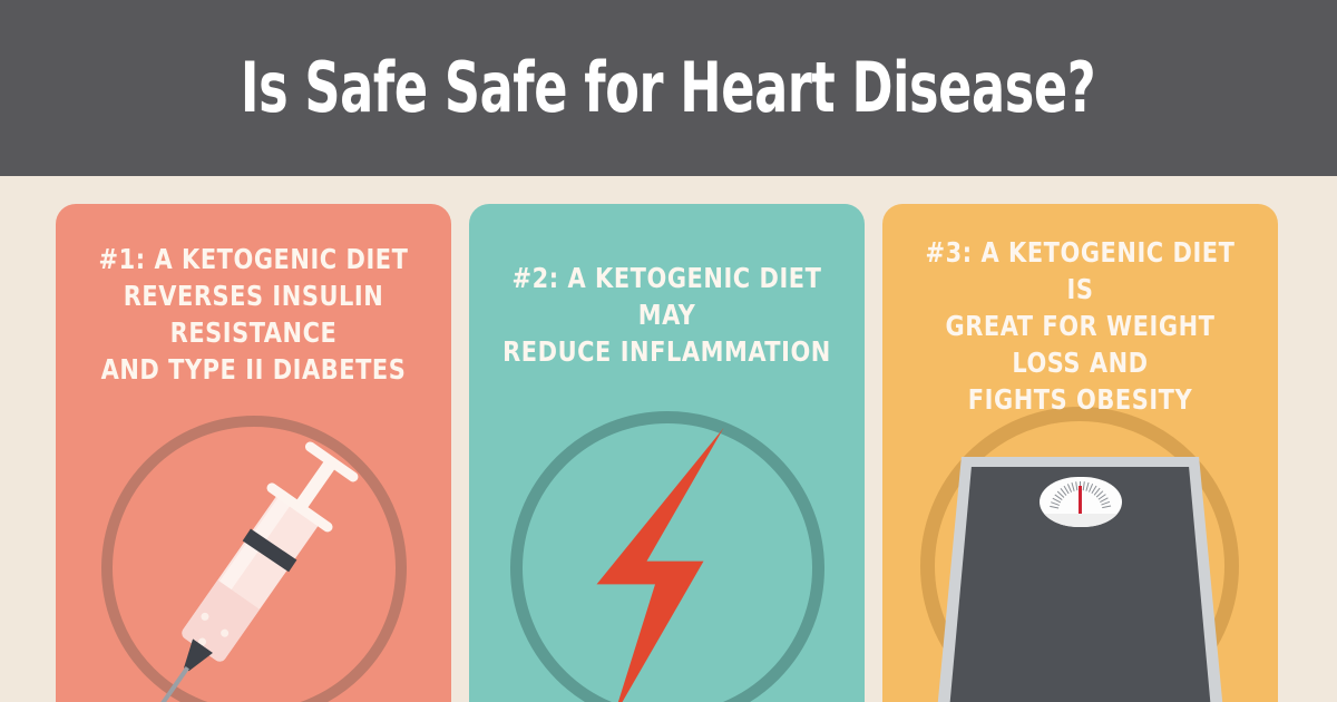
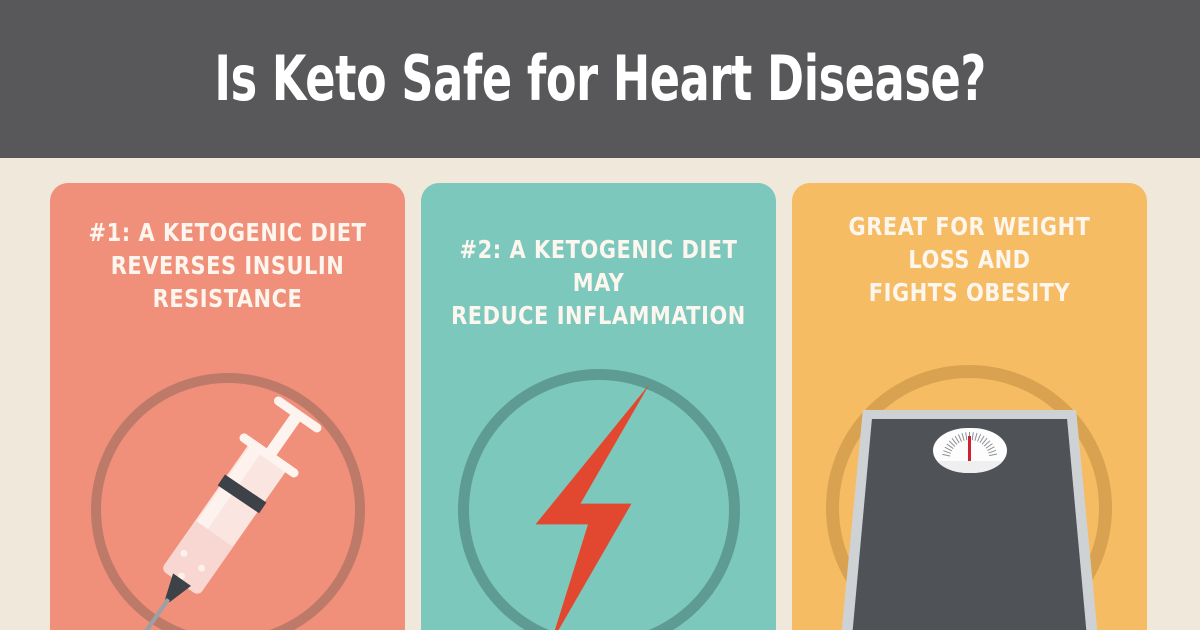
- Is Safe Safe for Heart Disease?
+ Is Keto Safe for Heart Disease?
  #1: A KETOGENIC DIET
  REVERSES INSULIN RESISTANCE
- AND TYPE II DIABETES
  #2: A KETOGENIC DIET MAY
  REDUCE INFLAMMATION
- #3: A KETOGENIC DIET IS
  GREAT FOR WEIGHT LOSS AND
  FIGHTS OBESITY
